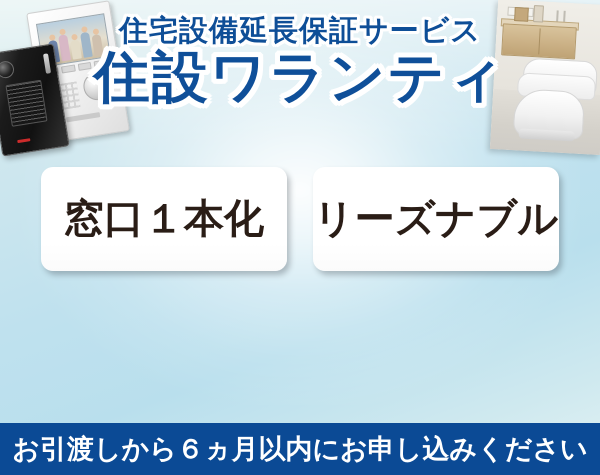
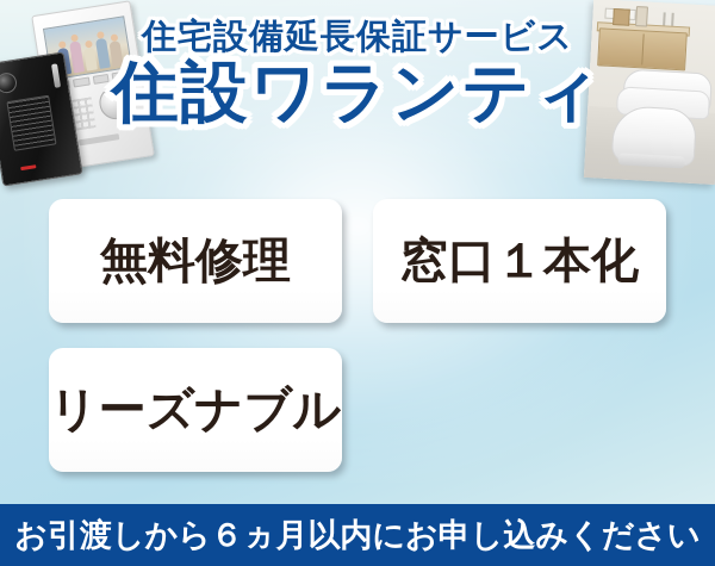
  住宅設備延長保証サービス
  住設ワランティ
+ 無料修理
  窓口１本化
  リーズナブル
  お引渡しから６ヵ月以内にお申し込みください
